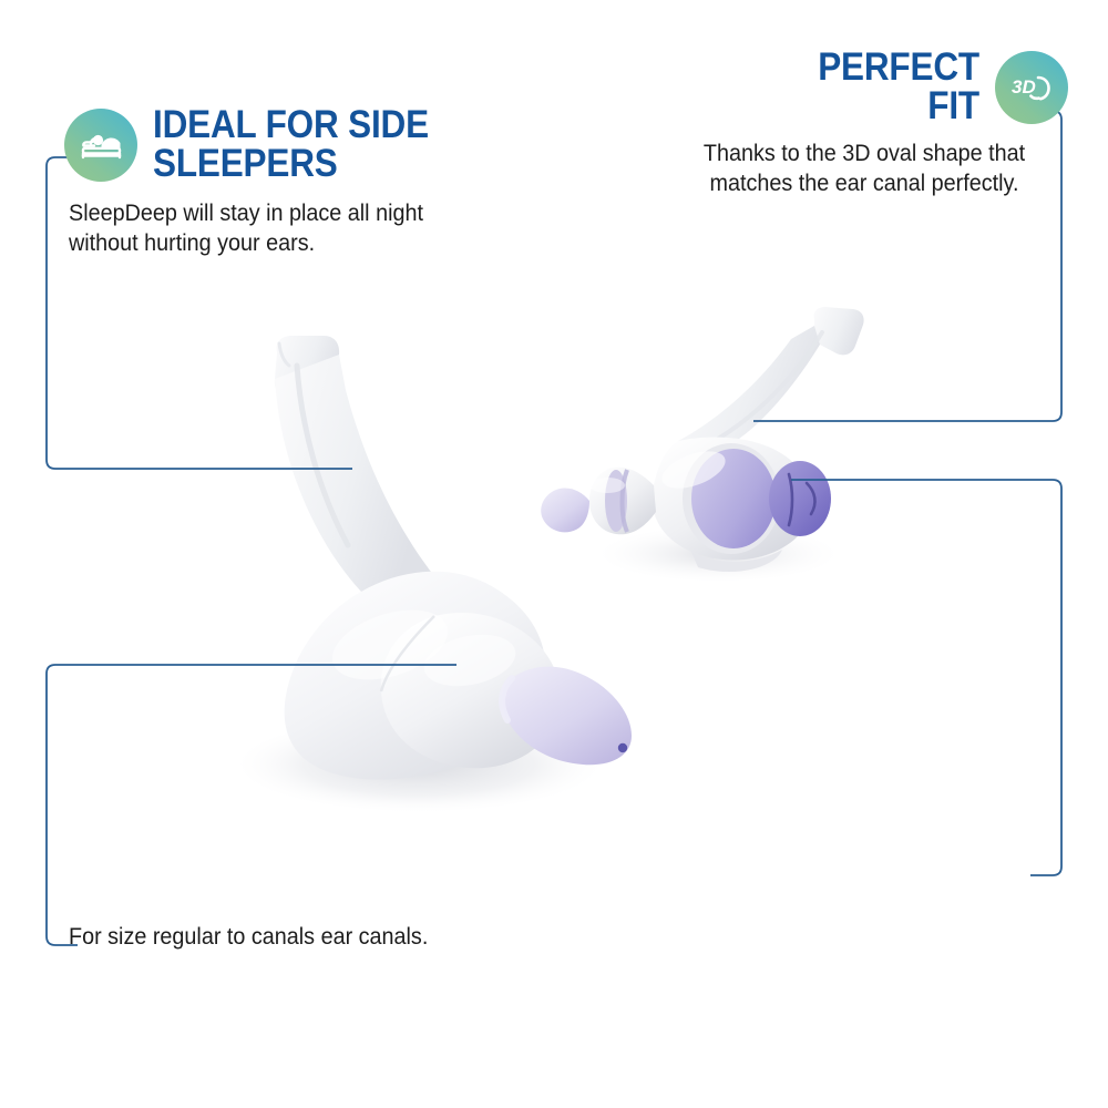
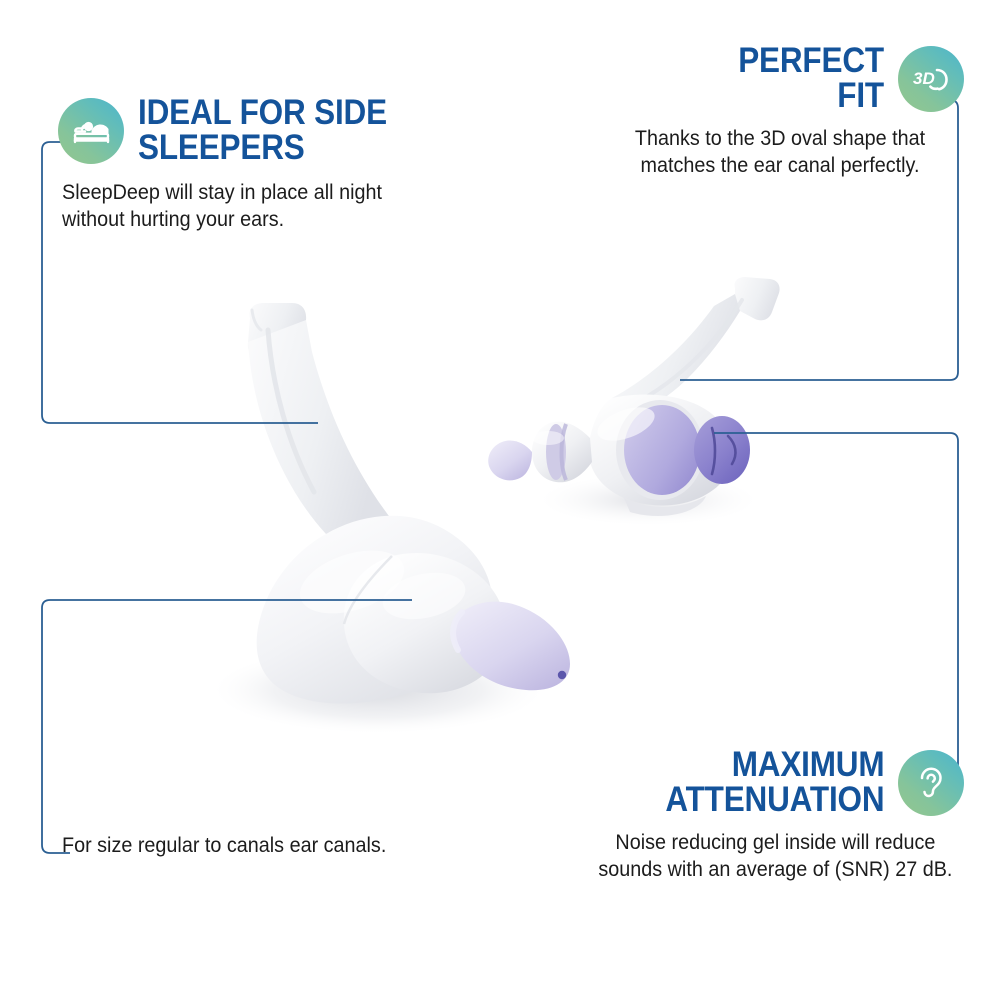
  IDEAL FOR SIDE
  SLEEPERS
  SleepDeep will stay in place all night
  without hurting your ears.
  PERFECT
  FIT
  3D
  Thanks to the 3D oval shape that
  matches the ear canal perfectly.
  For size regular to canals ear canals.
+ MAXIMUM
+ ATTENUATION
+ Noise reducing gel inside will reduce
+ sounds with an average of (SNR) 27 dB.
